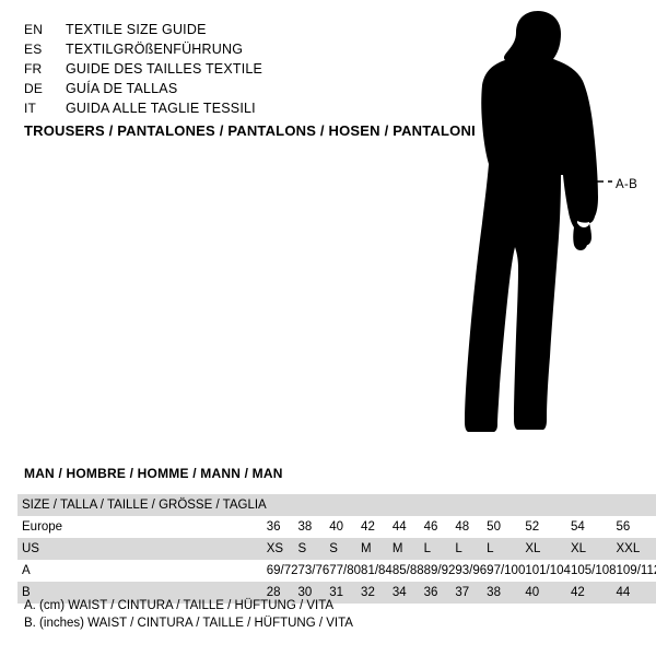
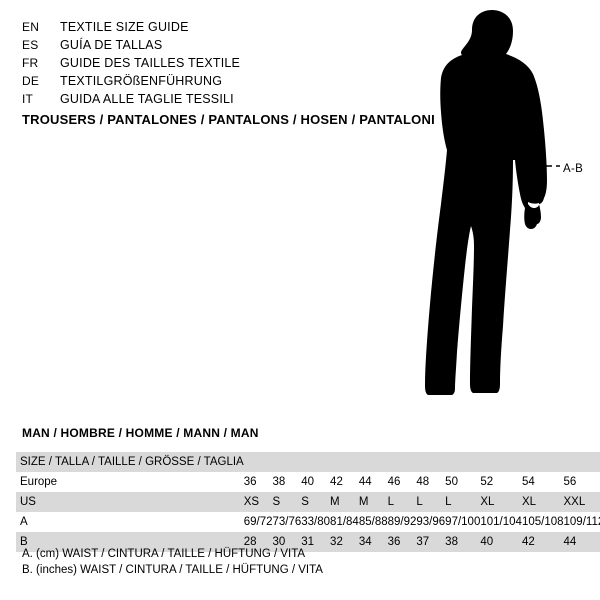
  EN
  TEXTILE SIZE GUIDE
  ES
- TEXTILGRÖßENFÜHRUNG
+ GUÍA DE TALLAS
  FR
  GUIDE DES TAILLES TEXTILE
  DE
- GUÍA DE TALLAS
+ TEXTILGRÖßENFÜHRUNG
  IT
  GUIDA ALLE TAGLIE TESSILI
  TROUSERS / PANTALONES / PANTALONS / HOSEN / PANTALONI
  A-B
  MAN / HOMBRE / HOMME / MANN / MAN
  SIZE / TALLA / TAILLE / GRÖSSE / TAGLIA
  Europe	36	38	40	42	44	46	48	50	52	54	56
  US	XS	S	S	M	M	L	L	L	XL	XL	XXL
- A	69/72	73/76	77/80	81/84	85/88	89/92	93/96	97/100	101/104	105/108	109/11
+ A	69/72	73/76	33/80	81/84	85/88	89/92	93/96	97/100	101/104	105/108	109/11
  B	28	30	31	32	34	36	37	38	40	42	44
  A. (cm) WAIST / CINTURA / TAILLE / HÜFTUNG / VITA
  B. (inches) WAIST / CINTURA / TAILLE / HÜFTUNG / VITA
